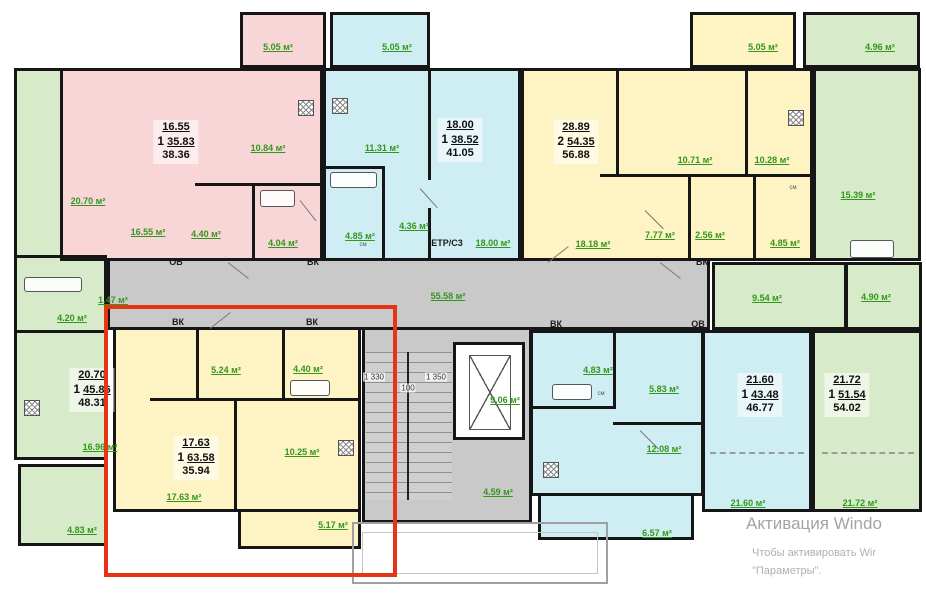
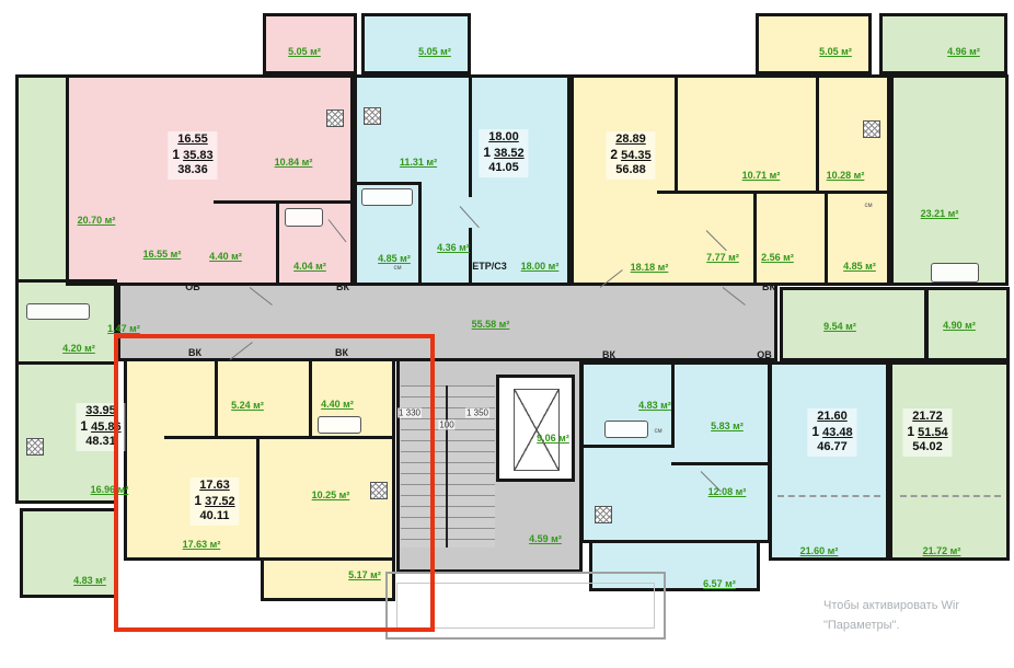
- Активация Windo
  Чтобы активировать Wir
  "Параметры".
  5.05 м²
  5.05 м²
  5.05 м²
  4.96 м²
  20.70 м²
  10.84 м²
  16.55 м²
  4.40 м²
  4.04 м²
  11.31 м²
  4.85 м²
  4.36 м²
  18.00 м²
  10.71 м²
  10.28 м²
  7.77 м²
  2.56 м²
  4.85 м²
  18.18 м²
- 15.39 м²
+ 23.21 м²
  55.58 м²
  9.54 м²
  4.90 м²
  4.20 м²
  1.47 м²
  16.96 м²
  4.83 м²
  5.24 м²
  4.40 м²
  10.25 м²
  17.63 м²
  5.17 м²
  9.06 м²
  4.59 м²
  4.83 м²
  5.83 м²
  12.08 м²
  6.57 м²
  21.60 м²
  21.72 м²
  ОВ
  ВК
  ВК
  ВК
  ВК
  ВК
  ОВ
  ETP/C3
  1 330
  100
  1 350
  16.55
  1 35.83
  38.36
  18.00
  1 38.52
  41.05
  28.89
  2 54.35
  56.88
- 20.70
+ 33.95
  1 45.86
  48.31
  17.63
- 1 63.58
+ 1 37.52
- 35.94
+ 40.11
  21.60
  1 43.48
  46.77
  21.72
  1 51.54
  54.02
